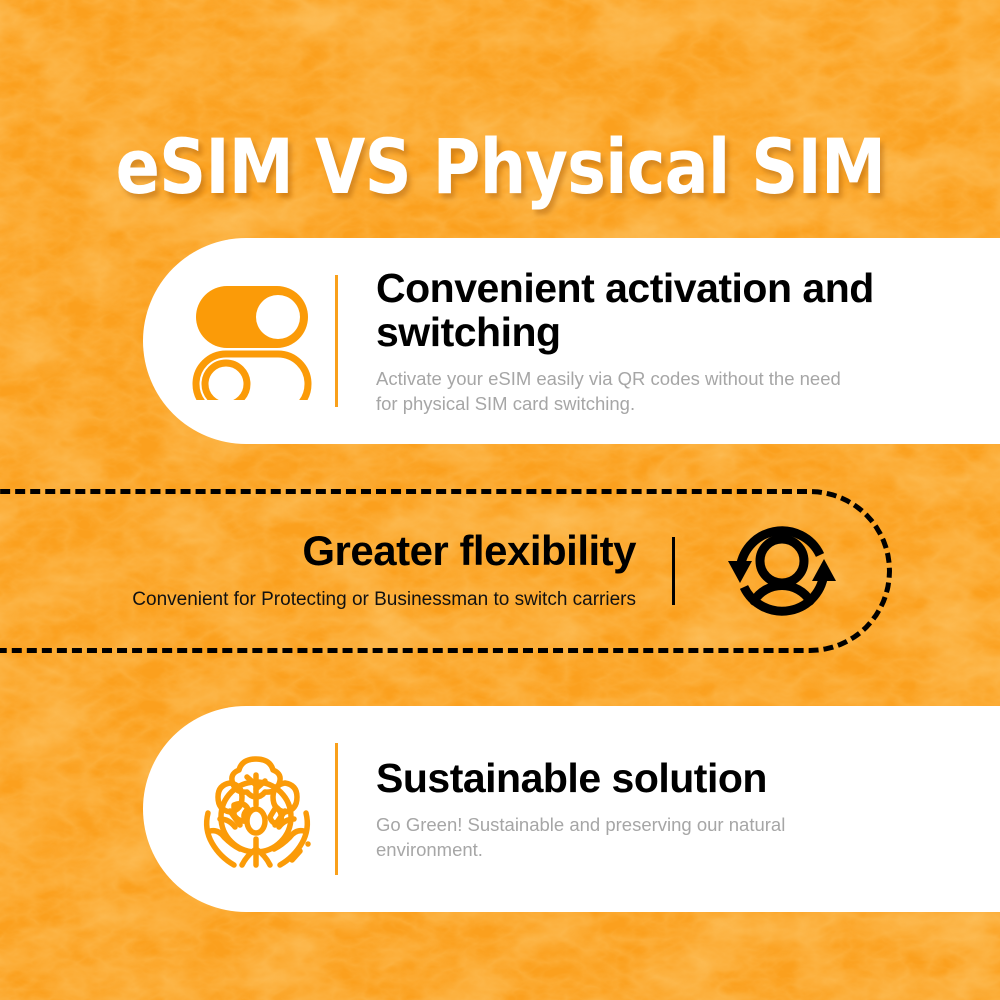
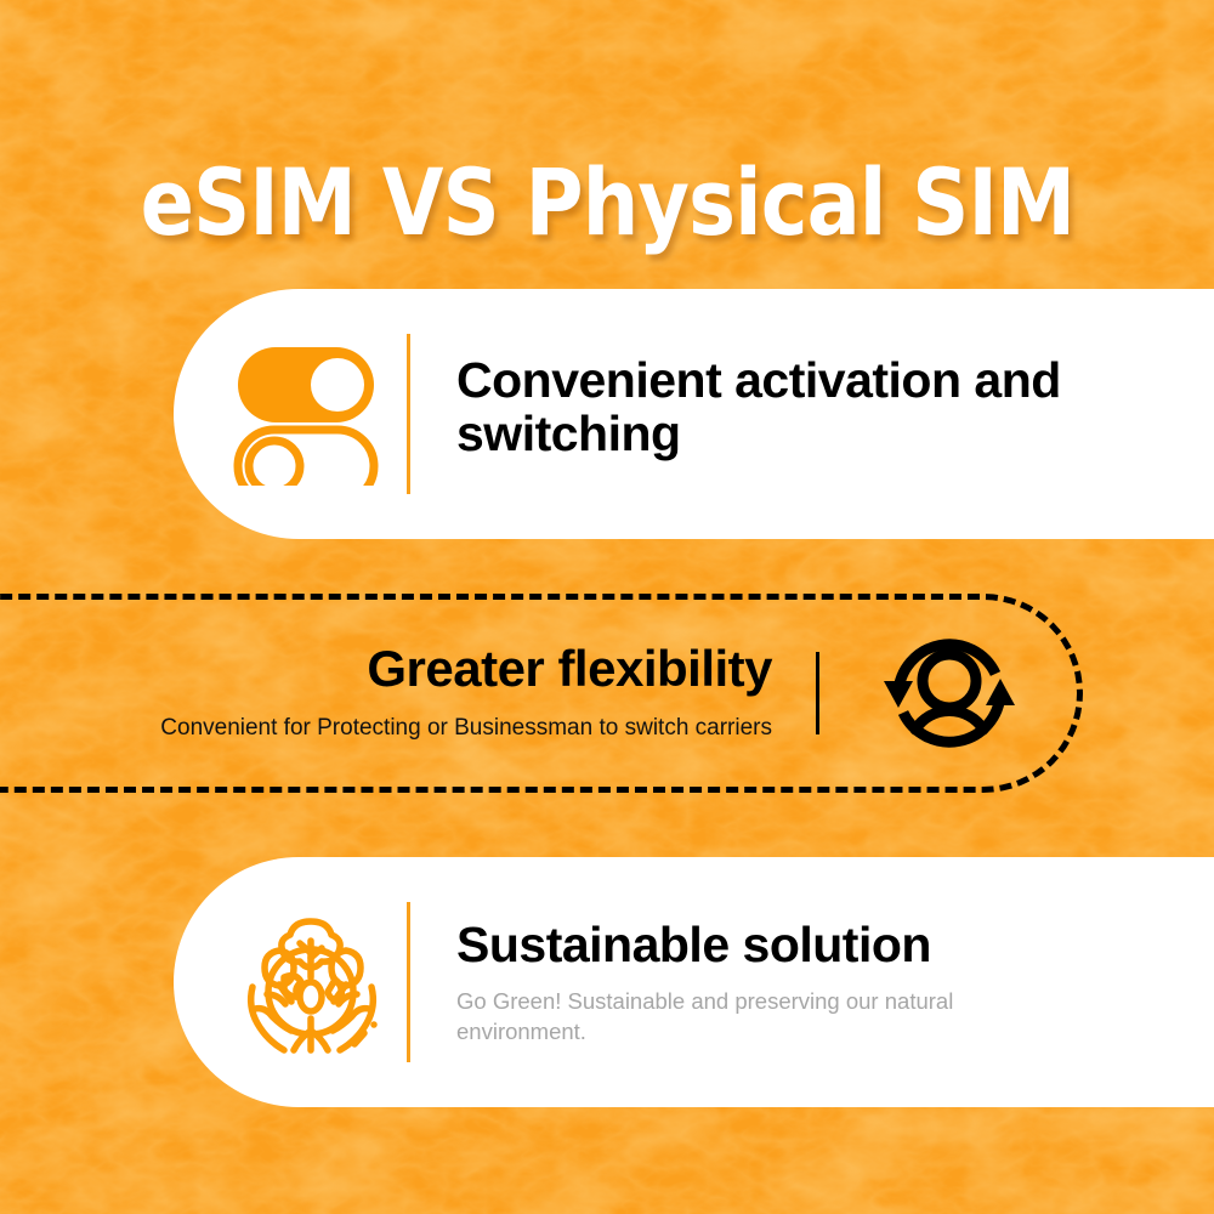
  eSIM VS Physical SIM
  Convenient activation and switching
- Activate your eSIM easily via QR codes without the need for physical SIM card switching.
  Greater flexibility
  Convenient for Protecting or Businessman to switch carriers
  Sustainable solution
  Go Green! Sustainable and preserving our natural environment.
